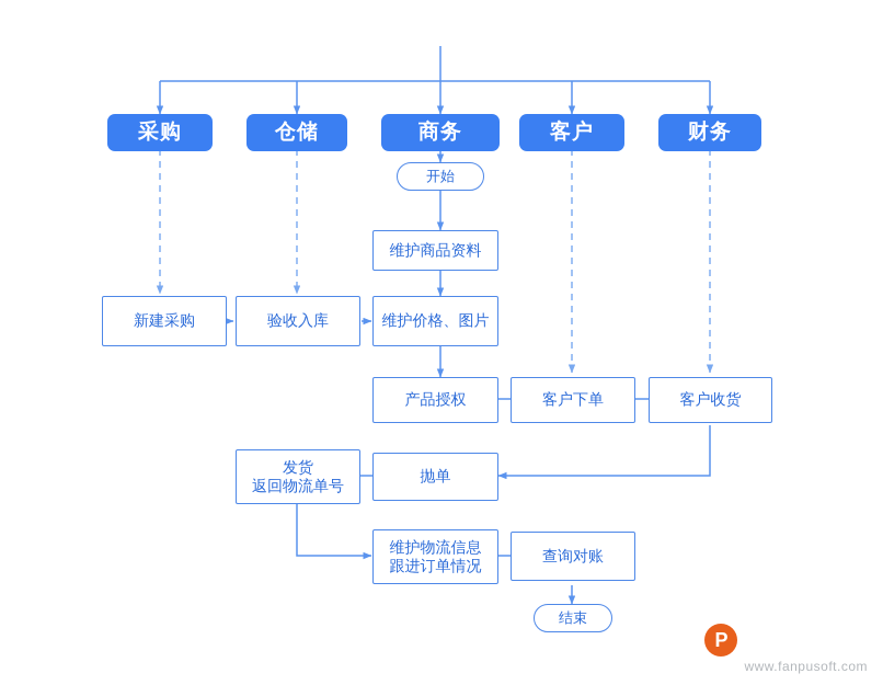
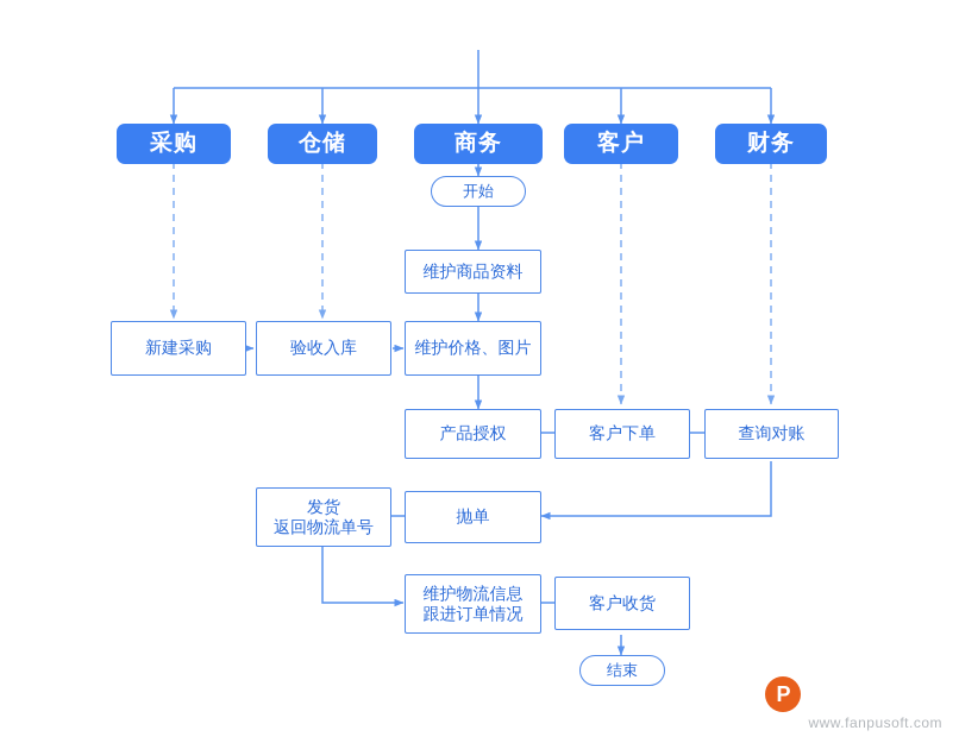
  采购
  仓储
  商务
  客户
  财务
  开始
  维护商品资料
  新建采购
  验收入库
  维护价格、图片
  产品授权
  客户下单
- 客户收货
+ 查询对账
  发货
  返回物流单号
  抛单
  维护物流信息
  跟进订单情况
- 查询对账
+ 客户收货
  结束
  P
  www.fanpusoft.com
